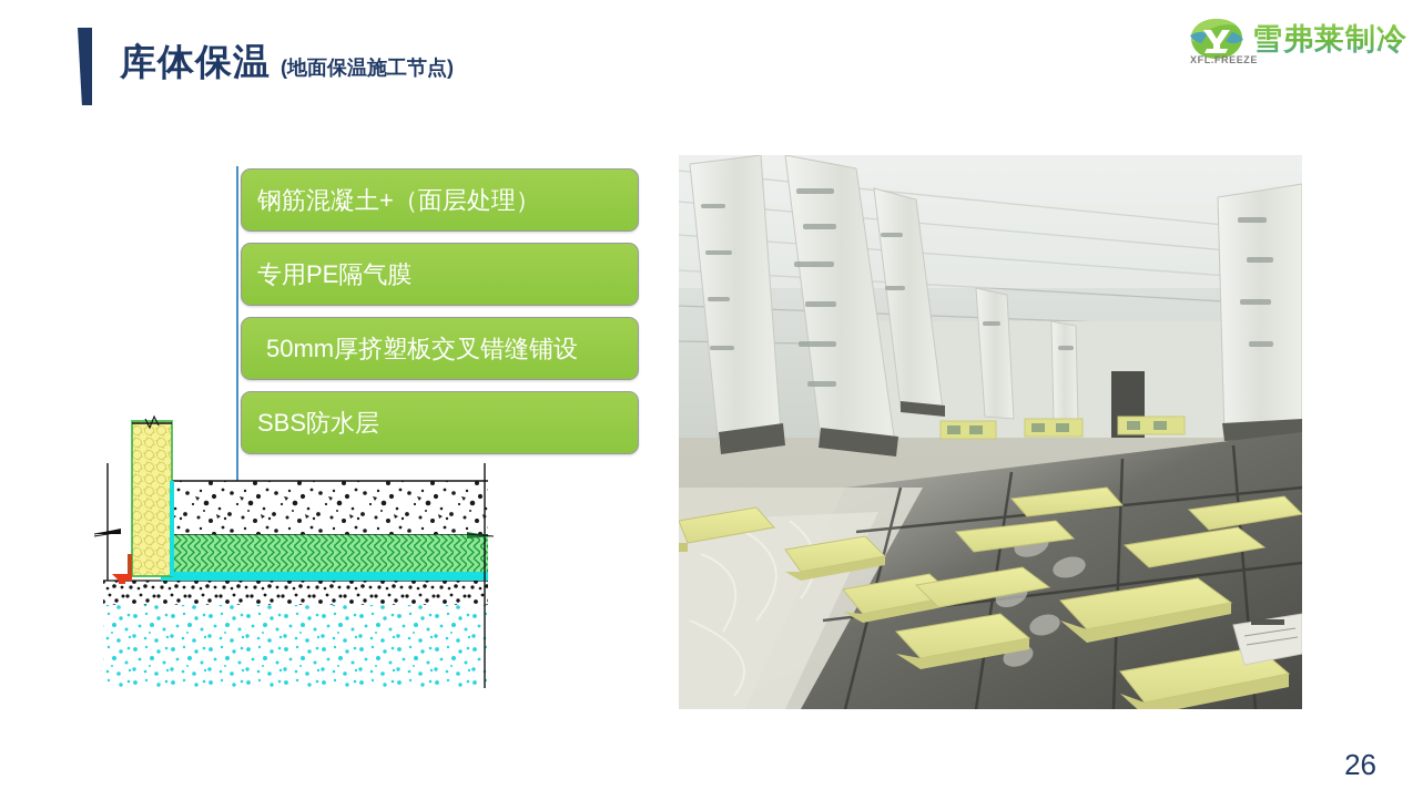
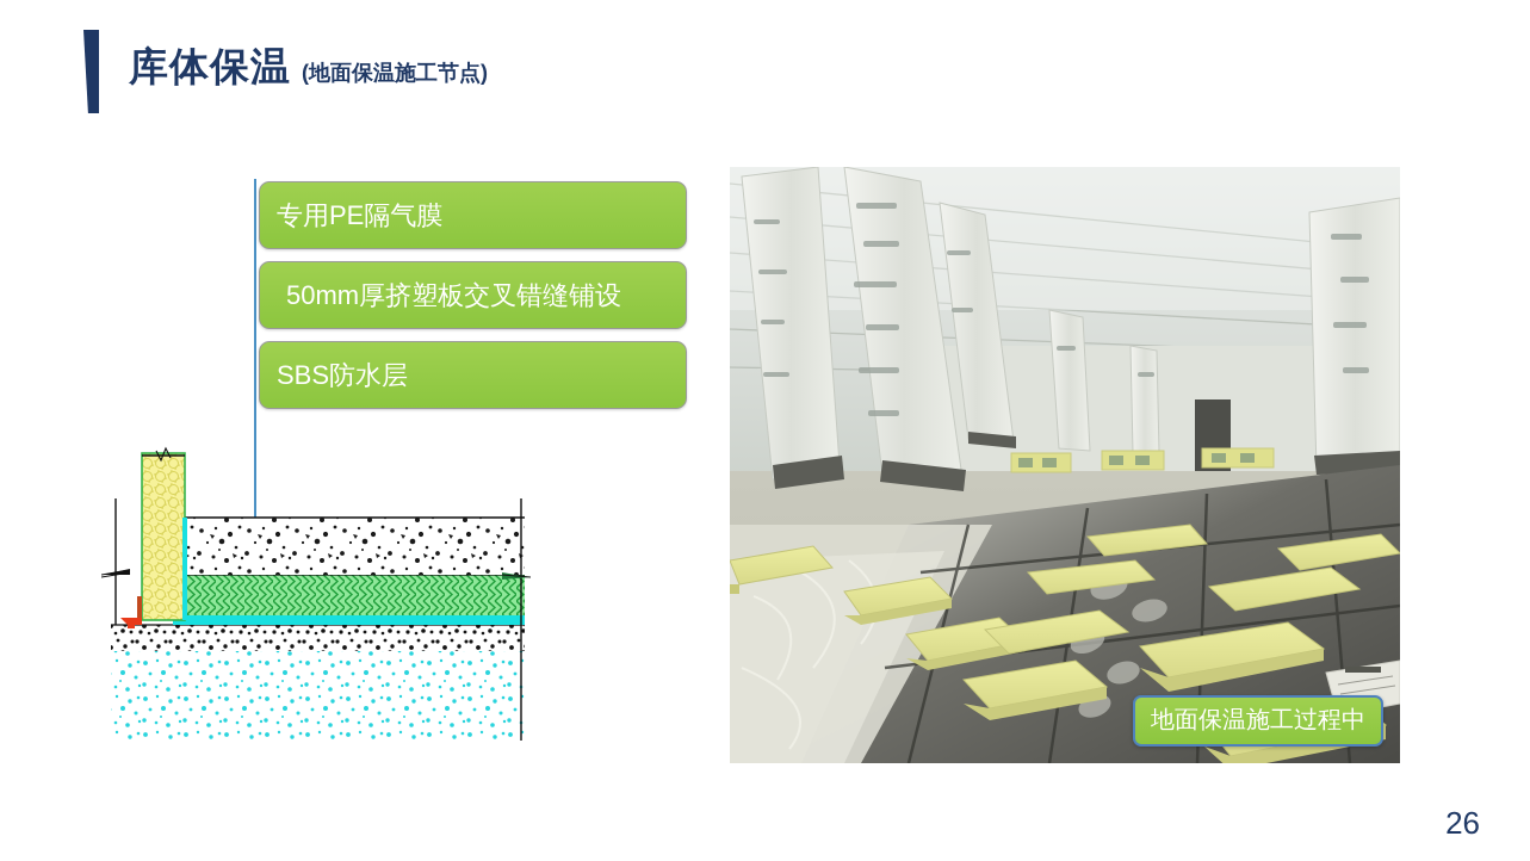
  库体保温
  (地面保温施工节点)
- XFL.FREEZE
- 雪弗莱制冷
- 钢筋混凝土+（面层处理）
  专用PE隔气膜
  50mm厚挤塑板交叉错缝铺设
  SBS防水层
+ 地面保温施工过程中
  26
